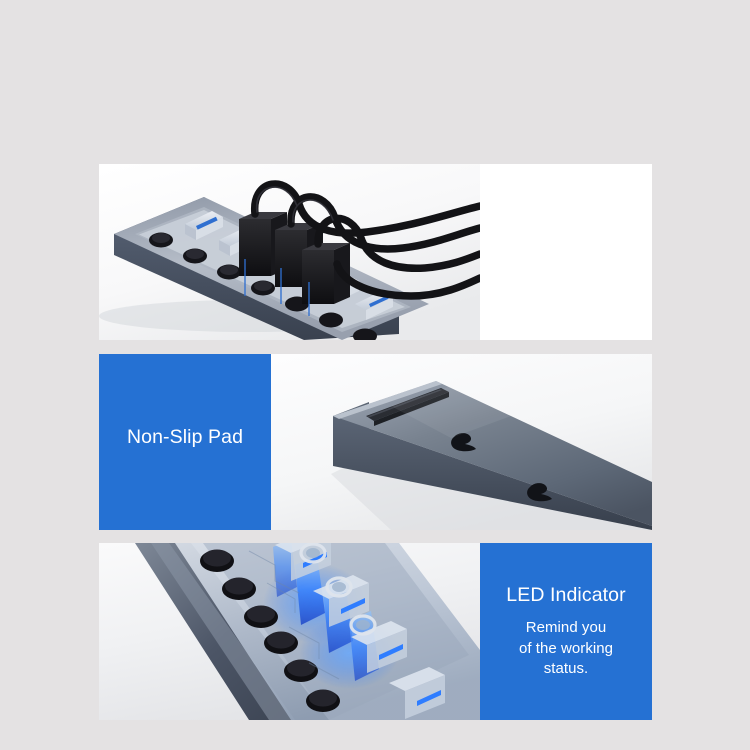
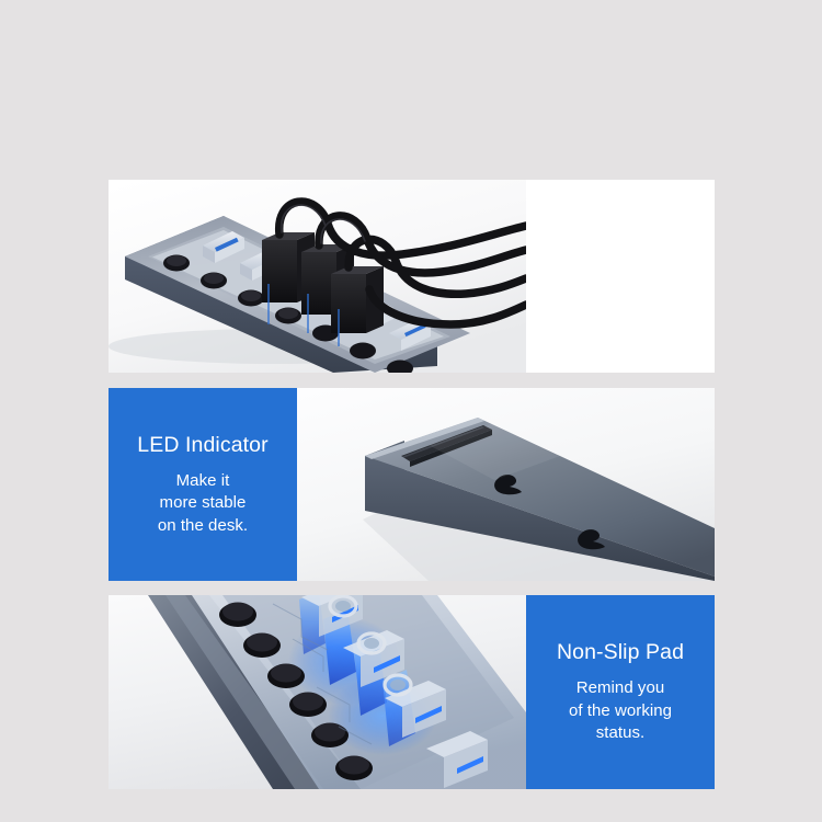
- Non-Slip Pad
+ LED Indicator
+ Make it
+ more stable
+ on the desk.
- LED Indicator
+ Non-Slip Pad
  Remind you
  of the working
  status.
